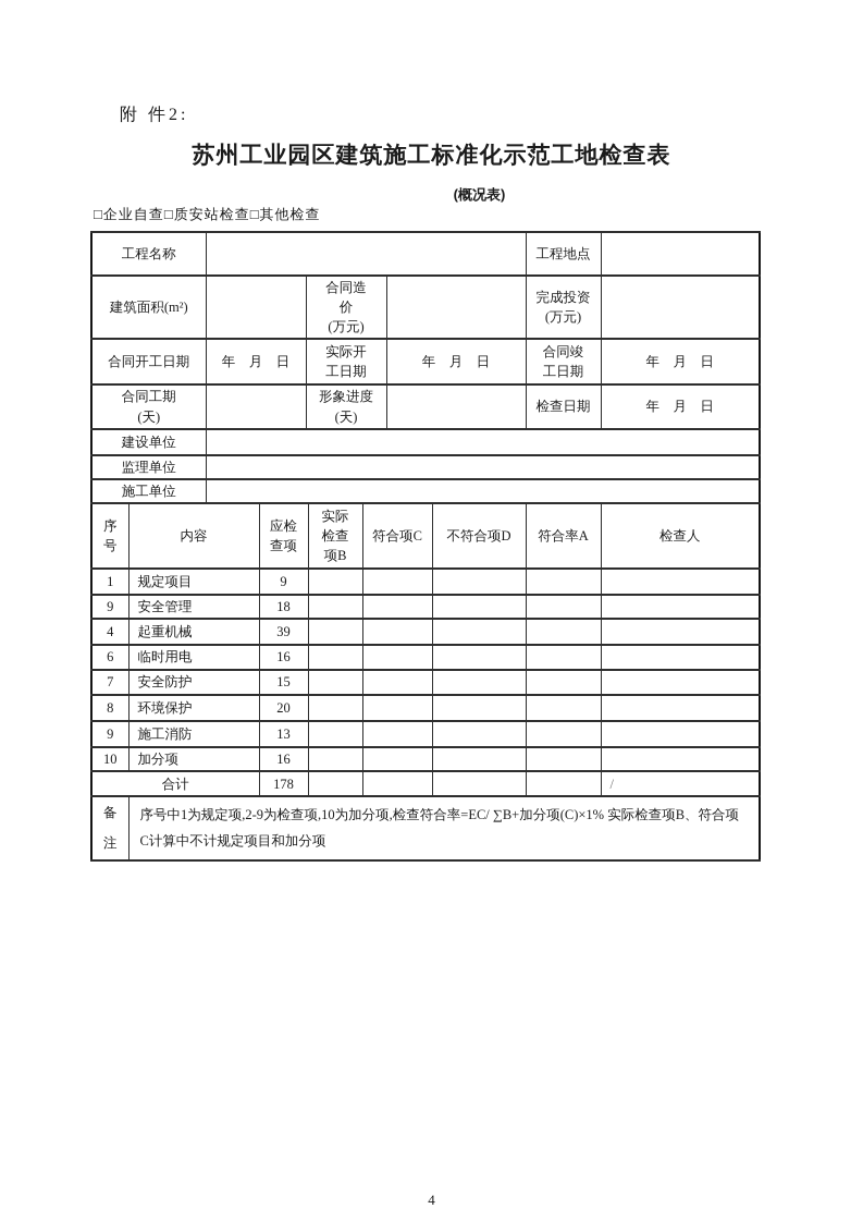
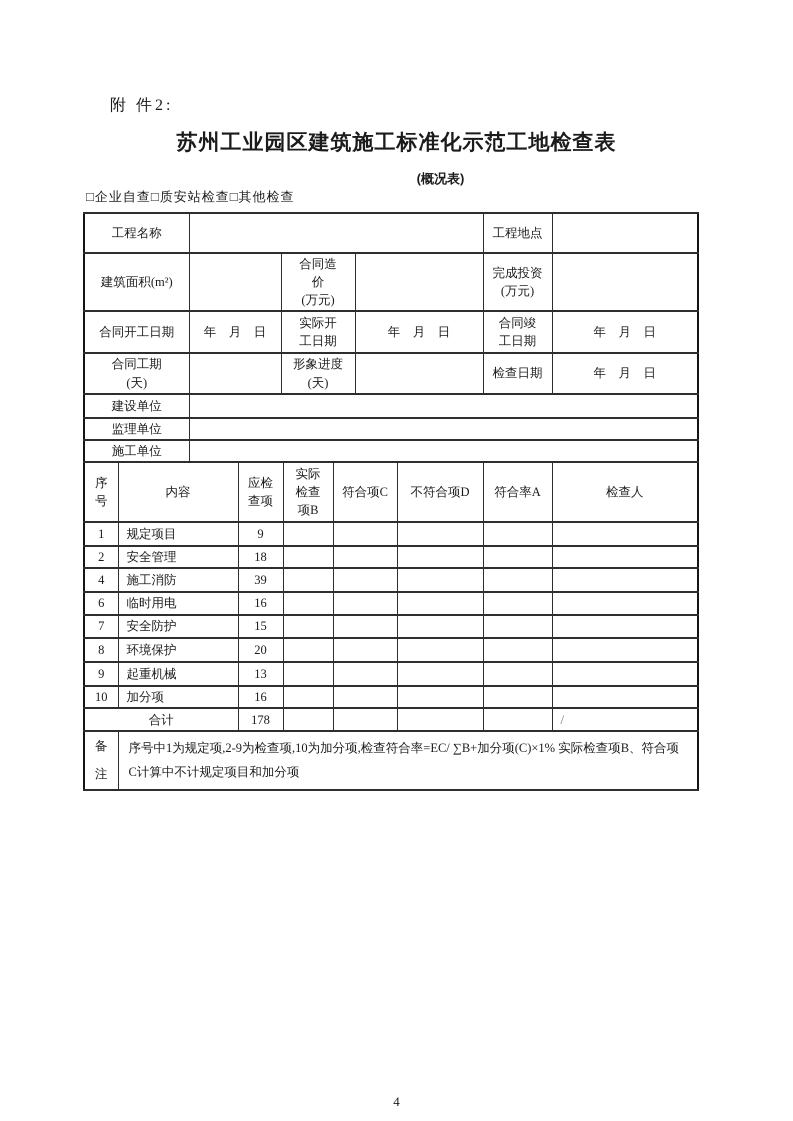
  附 件2:
  苏州工业园区建筑施工标准化示范工地检查表
  (概况表)
  □企业自查□质安站检查□其他检查
  工程名称		工程地点
  建筑面积(m²)		合同造 价 (万元)		完成投资 (万元)
  合同开工日期	年 月 日	实际开 工日期	年 月 日	合同竣 工日期	年 月 日
  合同工期 (天)		形象进度 (天)		检查日期	年 月 日
  建设单位
  监理单位
  施工单位
  序 号	内容	应检 查项	实际 检查 项B	符合项C	不符合项D	符合率A	检查人
  1	规定项目	9
- 9	安全管理	18
+ 2	安全管理	18
- 4	起重机械	39
+ 4	施工消防	39
  6	临时用电	16
  7	安全防护	15
  8	环境保护	20
- 9	施工消防	13
+ 9	起重机械	13
  10	加分项	16
  合计	178					/
  备 注	序号中1为规定项,2-9为检查项,10为加分项,检查符合率=EC/ ∑B+加分项(C)×1% 实际检查项B、符合项C计算中不计规定项目和加分项
  4
